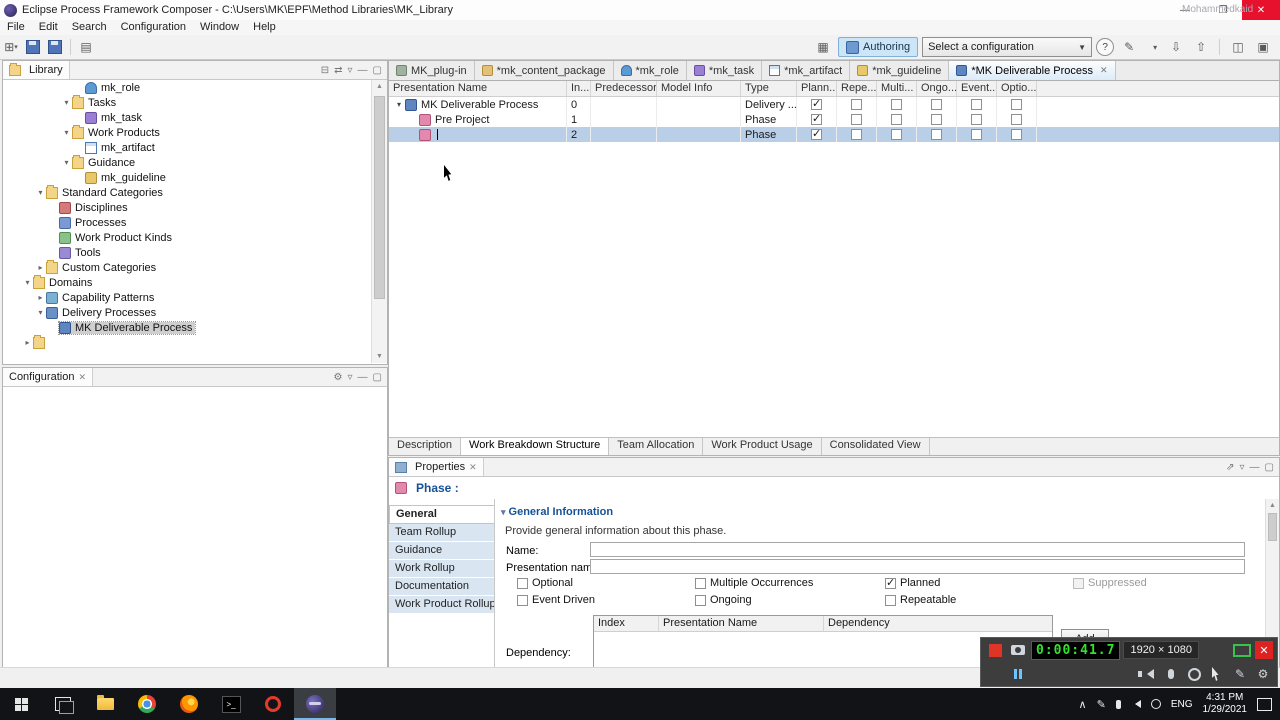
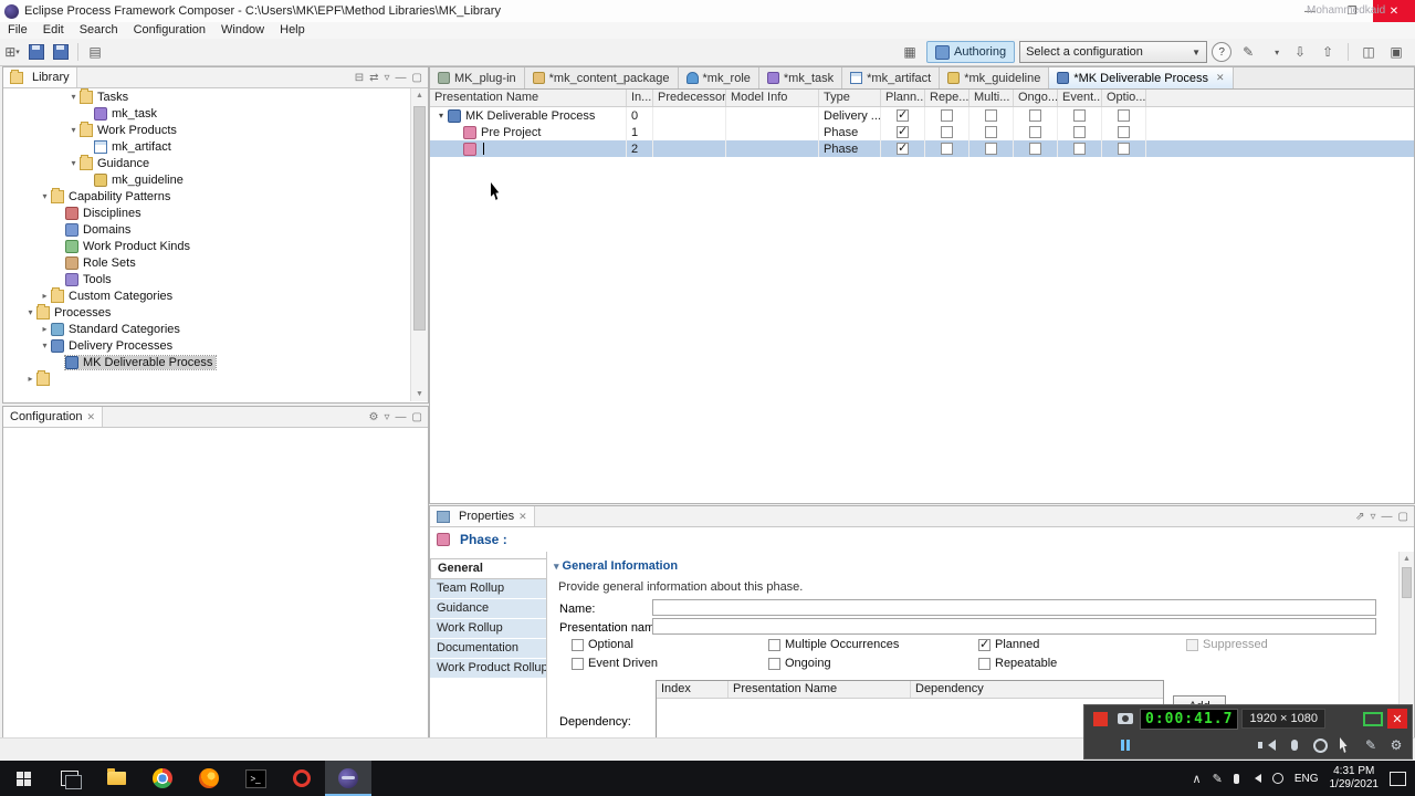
  Eclipse Process Framework Composer - C:\Users\MK\EPF\Method Libraries\MK_Library
  Mohammedkaid
  —
  ❐
  ✕
  File
  Edit
  Search
  Configuration
  Window
  Help
  ⊞
  ▤
  ▦
  Authoring
  Select a configuration
  ▼
  ?
  ✎
  ▾
  ⇩
  ⇧
  ◫
  ▣
  Library
  ⊟
  ⇄
  ▿
  —
  ▢
- mk_role
  ▾
  Tasks
  mk_task
  ▾
  Work Products
  mk_artifact
  ▾
  Guidance
  mk_guideline
  ▾
- Standard Categories
+ Capability Patterns
  Disciplines
- Processes
+ Domains
  Work Product Kinds
+ Role Sets
  Tools
  ▸
  Custom Categories
  ▾
- Domains
+ Processes
  ▸
- Capability Patterns
+ Standard Categories
  ▾
  Delivery Processes
  MK Deliverable Process
  ▸
  Configuration
  ✕
  ⚙
  ▿
  —
  ▢
  MK_plug-in
  *mk_content_package
  *mk_role
  *mk_task
  *mk_artifact
  *mk_guideline
  *MK Deliverable Process
  ✕
  Presentation Name
  In...
  Predecessor
  Model Info
  Type
  Plann...
  Repe...
  Multi...
  Ongo...
  Event...
  Optio...
  ▾
  MK Deliverable Process
  0
  Delivery ...
  Pre Project
  1
  Phase
  2
  Phase
- Description
- Work Breakdown Structure
- Team Allocation
- Work Product Usage
- Consolidated View
  Properties
  ✕
  ⇗
  ▿
  —
  ▢
  Phase :
  General
  Team Rollup
  Guidance
  Work Rollup
  Documentation
  Work Product Rollup
  ▾ General Information
  Provide general information about this phase.
  Name:
  Presentation nam
  Optional
  Multiple Occurrences
  Planned
  Suppressed
  Event Driven
  Ongoing
  Repeatable
  Index
  Presentation Name
  Dependency
  Dependency:
  0:00:41.7
  1920 × 1080
  ✕
  ✎
  ⚙
  >_
  ∧
  ✎
  ENG
  4:31 PM
  1/29/2021
